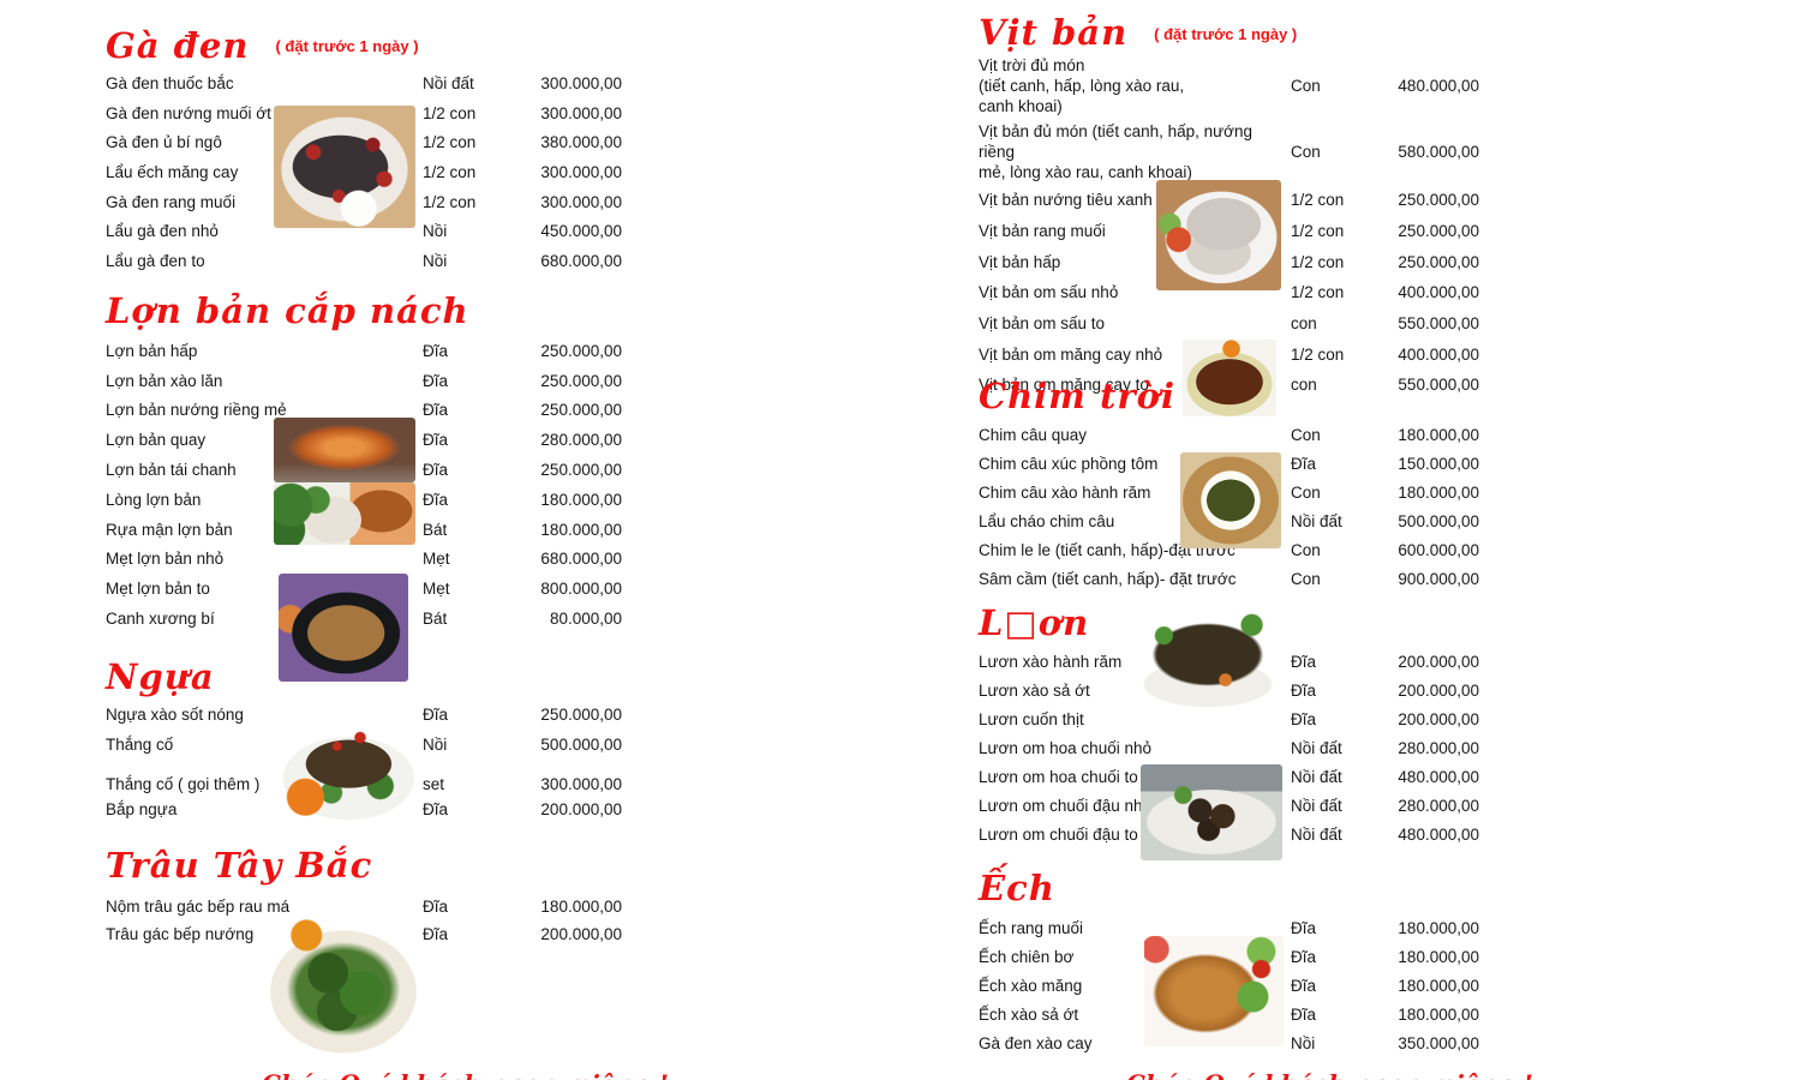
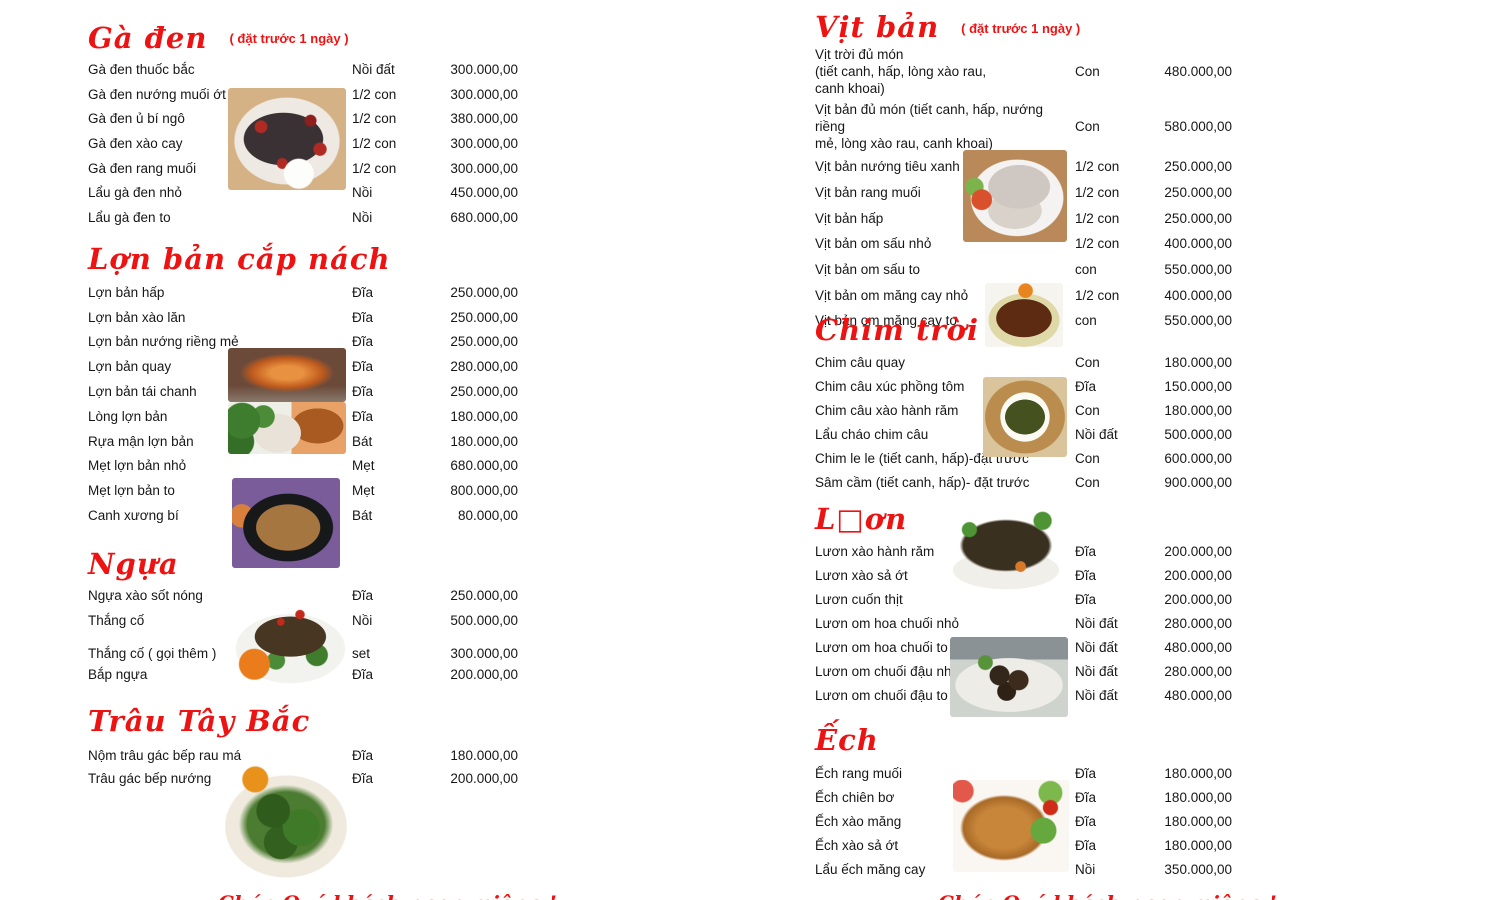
  Gà đen
  ( đặt trước 1 ngày )
  Gà đen thuốc bắc
  Nồi đất
  300.000,00
  Gà đen nướng muối ớt
  1/2 con
  300.000,00
  Gà đen ủ bí ngô
  1/2 con
  380.000,00
- Lẩu ếch măng cay
+ Gà đen xào cay
  1/2 con
  300.000,00
  Gà đen rang muối
  1/2 con
  300.000,00
  Lẩu gà đen nhỏ
  Nồi
  450.000,00
  Lẩu gà đen to
  Nồi
  680.000,00
  Lợn bản cắp nách
  Lợn bản hấp
  Đĩa
  250.000,00
  Lợn bản xào lăn
  Đĩa
  250.000,00
  Lợn bản nướng riềng mẻ
  Đĩa
  250.000,00
  Lợn bản quay
  Đĩa
  280.000,00
  Lợn bản tái chanh
  Đĩa
  250.000,00
  Lòng lợn bản
  Đĩa
  180.000,00
  Rựa mận lợn bản
  Bát
  180.000,00
  Mẹt lợn bản nhỏ
  Mẹt
  680.000,00
  Mẹt lợn bản to
  Mẹt
  800.000,00
  Canh xương bí
  Bát
  80.000,00
  Ngựa
  Ngựa xào sốt nóng
  Đĩa
  250.000,00
  Thắng cố
  Nồi
  500.000,00
  Thắng cố ( gọi thêm )
  set
  300.000,00
  Bắp ngựa
  Đĩa
  200.000,00
  Trâu Tây Bắc
  Nộm trâu gác bếp rau má
  Đĩa
  180.000,00
  Trâu gác bếp nướng
  Đĩa
  200.000,00
  Vịt bản
  ( đặt trước 1 ngày )
  Vịt trời đủ món
  (tiết canh, hấp, lòng xào rau,
  canh khoai)
  Con
  480.000,00
  Vịt bản đủ món (tiết canh, hấp, nướng riềng
  mẻ, lòng xào rau, canh khoai)
  Con
  580.000,00
  Vịt bản nướng tiêu xanh
  1/2 con
  250.000,00
  Vịt bản rang muối
  1/2 con
  250.000,00
  Vịt bản hấp
  1/2 con
  250.000,00
  Vịt bản om sấu nhỏ
  1/2 con
  400.000,00
  Vịt bản om sấu to
  con
  550.000,00
  Vịt bản om măng cay nhỏ
  1/2 con
  400.000,00
  Vịt bản om măng cay to
  con
  550.000,00
  Chim trời
  Chim câu quay
  Con
  180.000,00
  Chim câu xúc phồng tôm
  Đĩa
  150.000,00
  Chim câu xào hành răm
  Con
  180.000,00
  Lẩu cháo chim câu
  Nồi đất
  500.000,00
  Chim le le (tiết canh, hấp)-đặt trước
  Con
  600.000,00
  Sâm cầm (tiết canh, hấp)- đặt trước
  Con
  900.000,00
  L□ơn
  Lươn xào hành răm
  Đĩa
  200.000,00
  Lươn xào sả ớt
  Đĩa
  200.000,00
  Lươn cuốn thịt
  Đĩa
  200.000,00
  Lươn om hoa chuối nhỏ
  Nồi đất
  280.000,00
  Lươn om hoa chuối to
  Nồi đất
  480.000,00
  Lươn om chuối đậu nh
  Nồi đất
  280.000,00
  Lươn om chuối đậu to
  Nồi đất
  480.000,00
  Ếch
  Ếch rang muối
  Đĩa
  180.000,00
  Ếch chiên bơ
  Đĩa
  180.000,00
  Ếch xào măng
  Đĩa
  180.000,00
  Ếch xào sả ớt
  Đĩa
  180.000,00
- Gà đen xào cay
+ Lẩu ếch măng cay
  Nồi
  350.000,00
